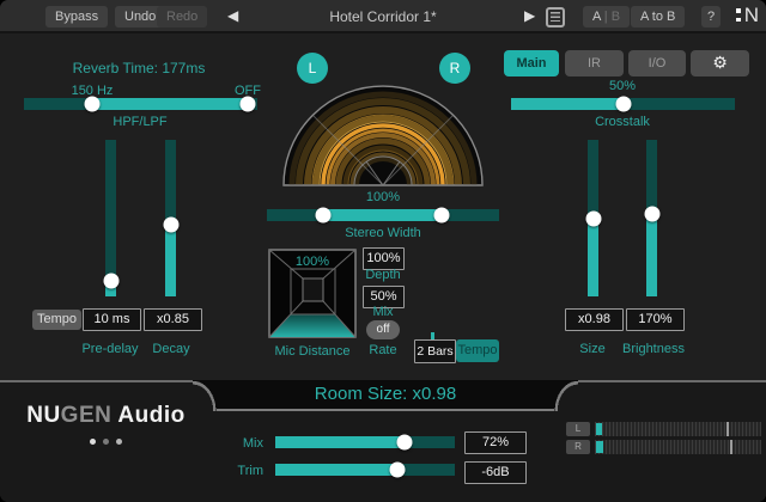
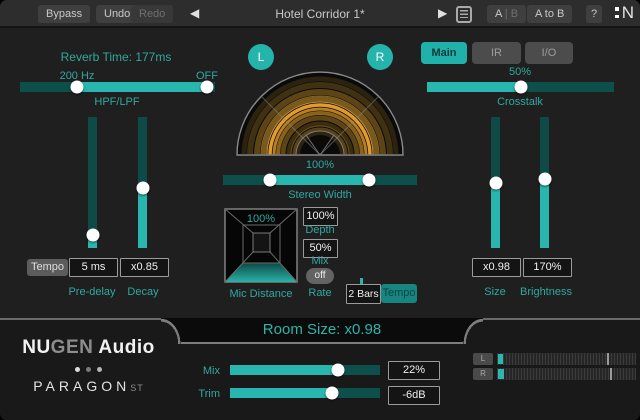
  Bypass
  Undo
  Redo
  ◀
  Hotel Corridor 1*
  ▶
  A | B
  A to B
  ?
  N
  Reverb Time: 177ms
- 150 Hz
+ 200 Hz
  OFF
  HPF/LPF
  Tempo
- 10 ms
+ 5 ms
  x0.85
  Pre-delay
  Decay
  L
  R
  100%
  Stereo Width
  100%
  Mic Distance
  100%
  Depth
  50%
  Mix
  off
  Rate
  2 Bars
  Tempo
  Main
  IR
  I/O
- ⚙
  50%
  Crosstalk
  x0.98
  170%
  Size
  Brightness
  Room Size: x0.98
  NUGEN Audio
+ PARAGONST
  Mix
- 72%
+ 22%
  Trim
  -6dB
  L
  R
